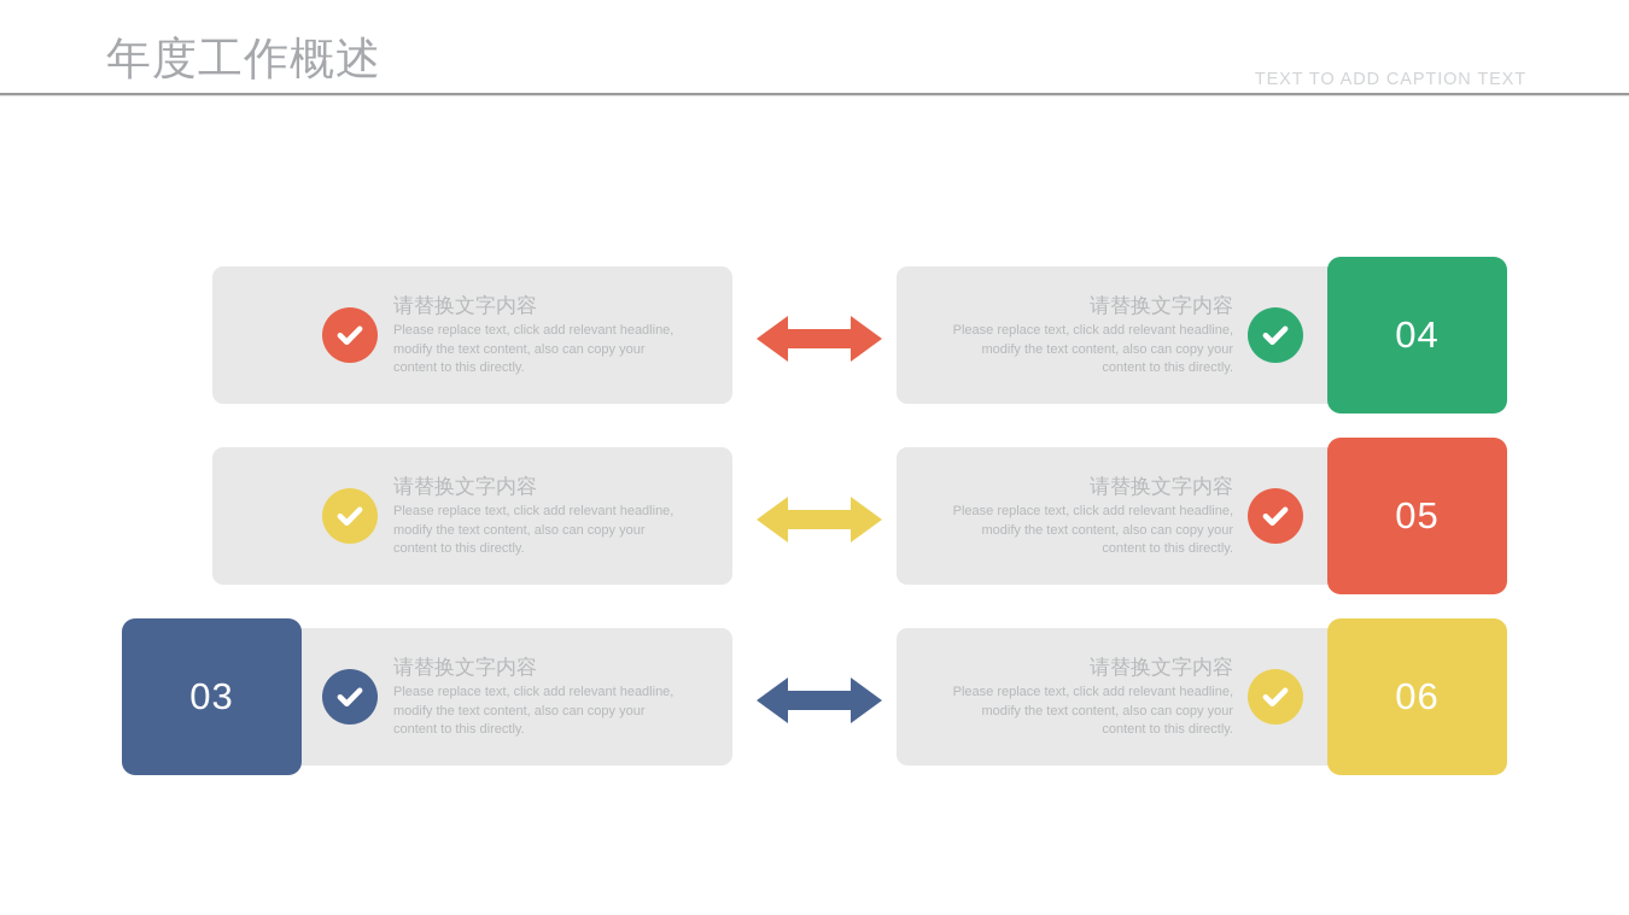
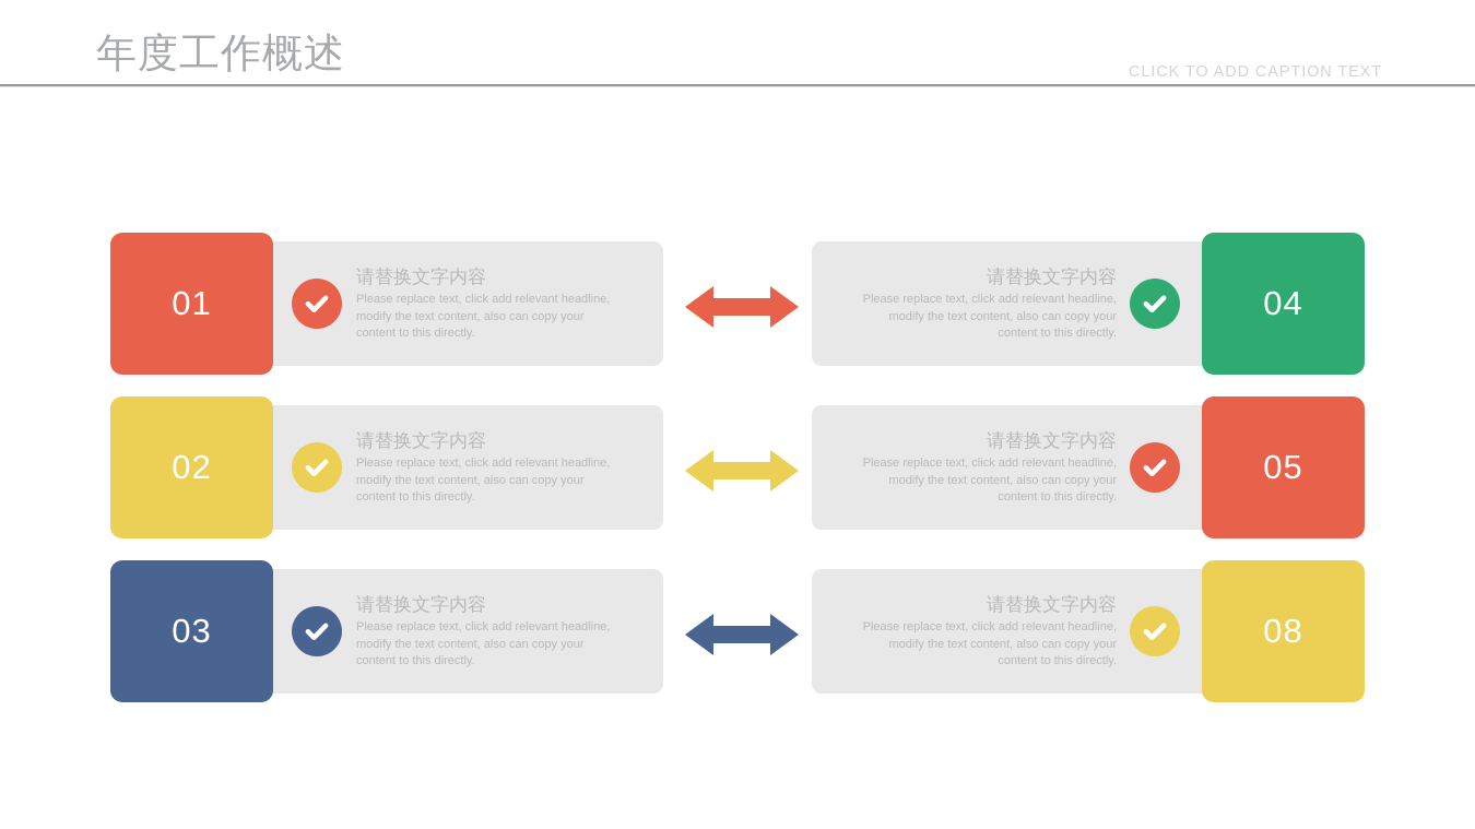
  年度工作概述
- TEXT TO ADD CAPTION TEXT
+ CLICK TO ADD CAPTION TEXT
+ 01
  请替换文字内容
  Please replace text, click add relevant headline, modify the text content, also can copy your content to this directly.
  请替换文字内容
  Please replace text, click add relevant headline, modify the text content, also can copy your content to this directly.
  04
+ 02
  请替换文字内容
  Please replace text, click add relevant headline, modify the text content, also can copy your content to this directly.
  请替换文字内容
  Please replace text, click add relevant headline, modify the text content, also can copy your content to this directly.
  05
  03
  请替换文字内容
  Please replace text, click add relevant headline, modify the text content, also can copy your content to this directly.
  请替换文字内容
  Please replace text, click add relevant headline, modify the text content, also can copy your content to this directly.
- 06
+ 08
